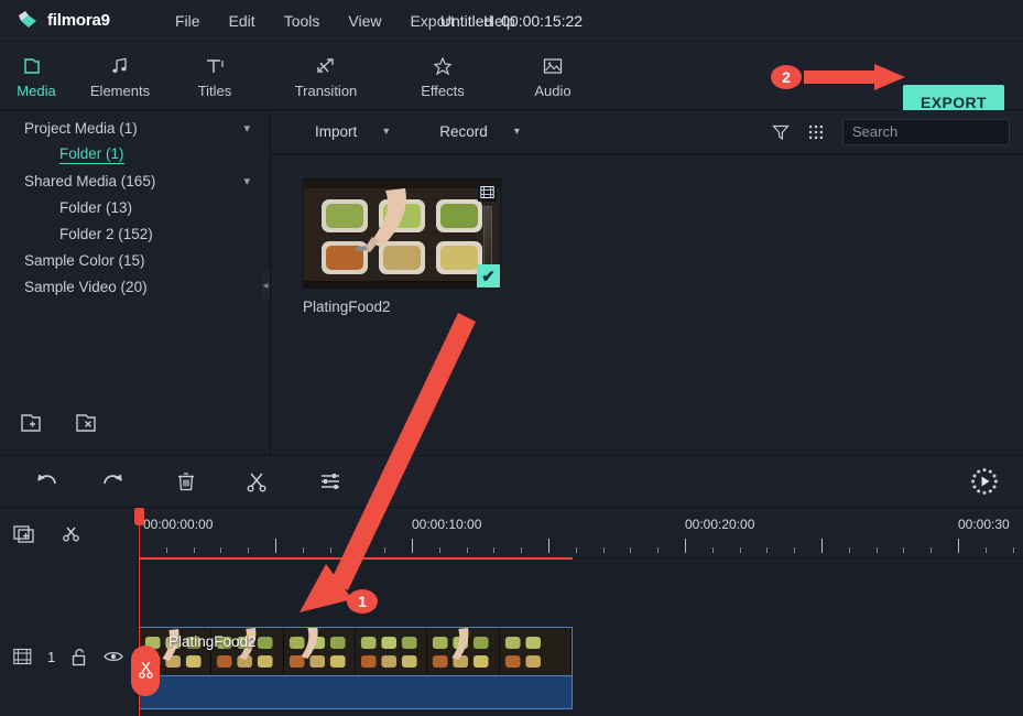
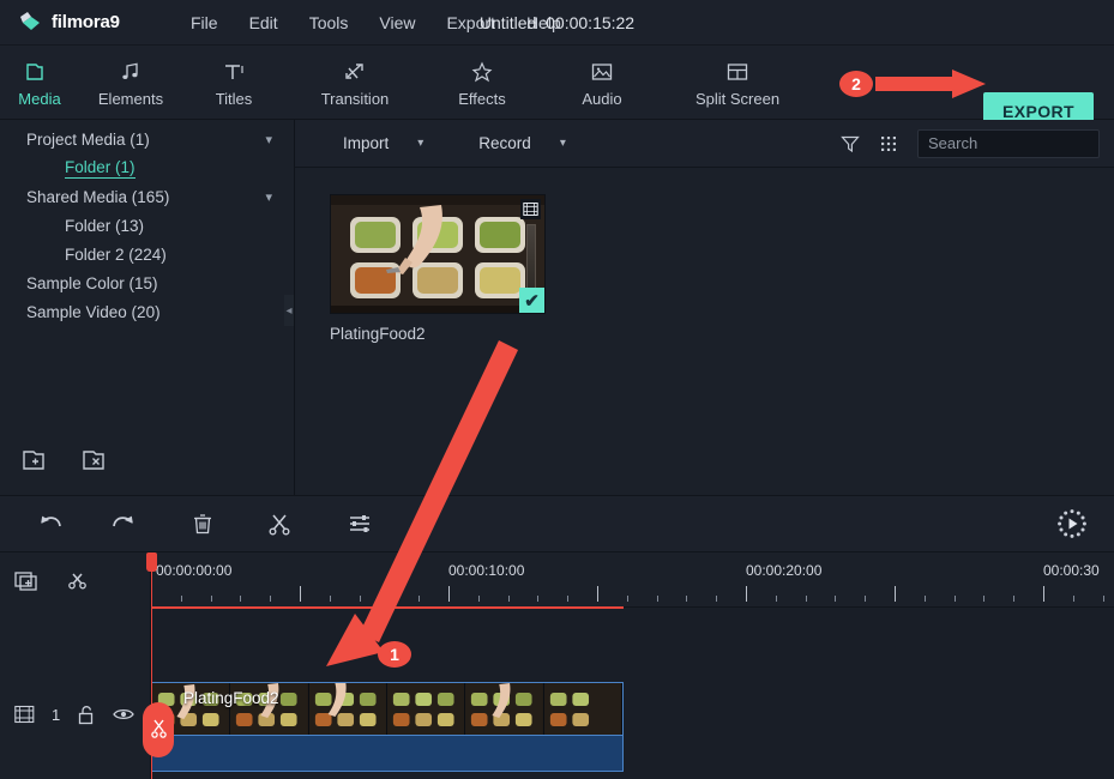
  filmora9
  File
  Edit
  Tools
  View
  Export
  Help
  Untitled :00:00:15:22
  Media
  Elements
  Titles
  Transition
  Effects
  Audio
+ Split Screen
  EXPORT
  Project Media (1)
  ▾
  Folder (1)
  Shared Media (165)
  ▾
  Folder (13)
- Folder 2 (152)
+ Folder 2 (224)
  Sample Color (15)
  Sample Video (20)
  ◂
  Import
  ▾
  Record
  ▾
  Search
  ✔
  PlatingFood2
  1
  00:00:00:00
  00:00:10:00
  00:00:20:00
  00:00:30
  PlatingFood2
  2
  1
